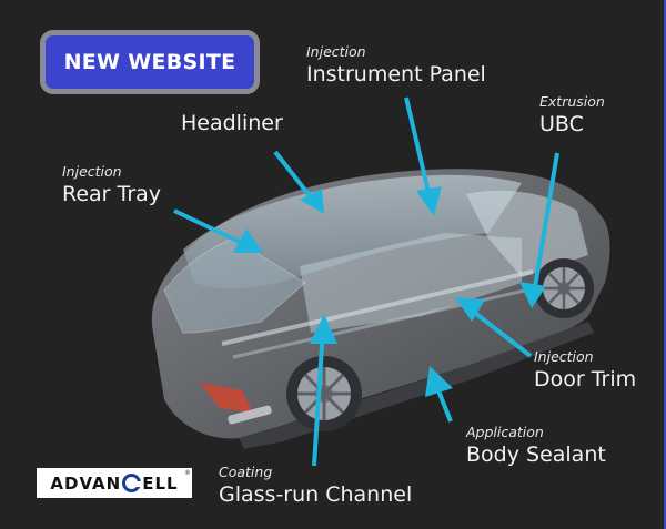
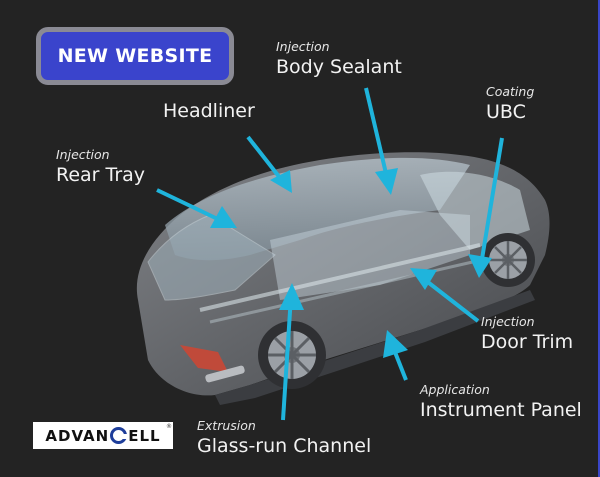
  NEW WEBSITE
  Injection
- Instrument Panel
+ Body Sealant
  Headliner
- Extrusion
+ Coating
  UBC
  Injection
  Rear Tray
  Injection
  Door Trim
  Application
- Body Sealant
+ Instrument Panel
- Coating
+ Extrusion
  Glass-run Channel
  ADVAN ELL
